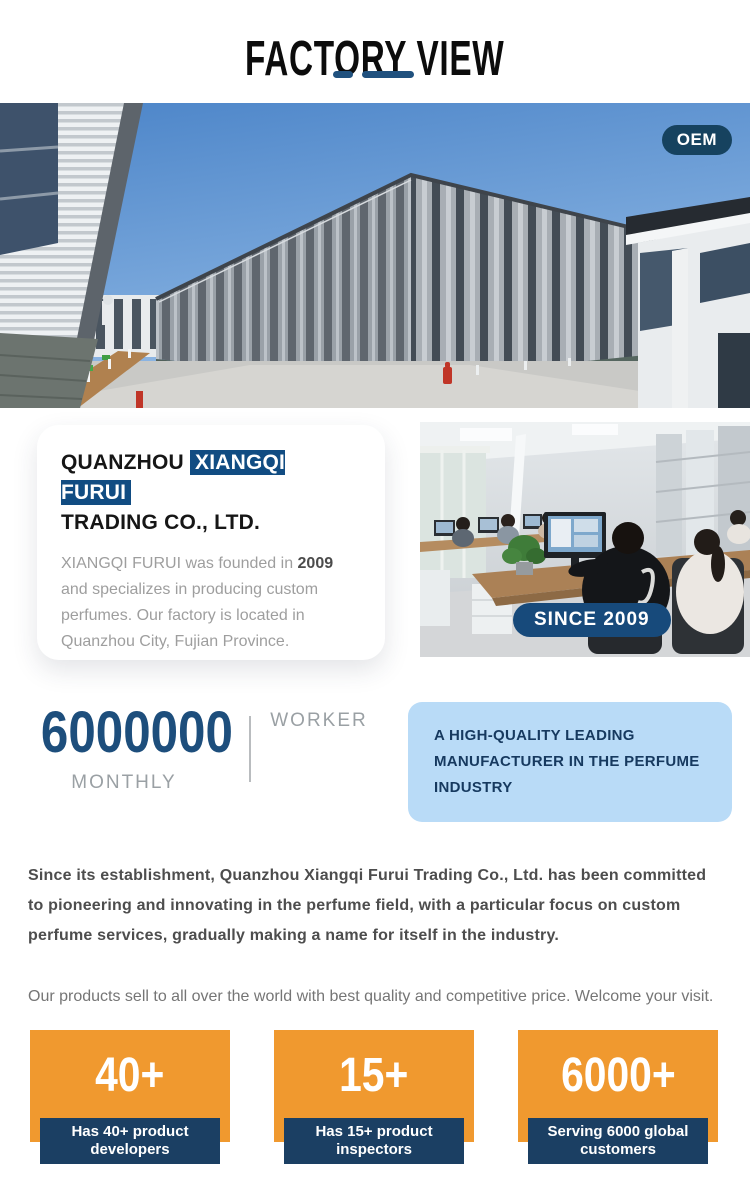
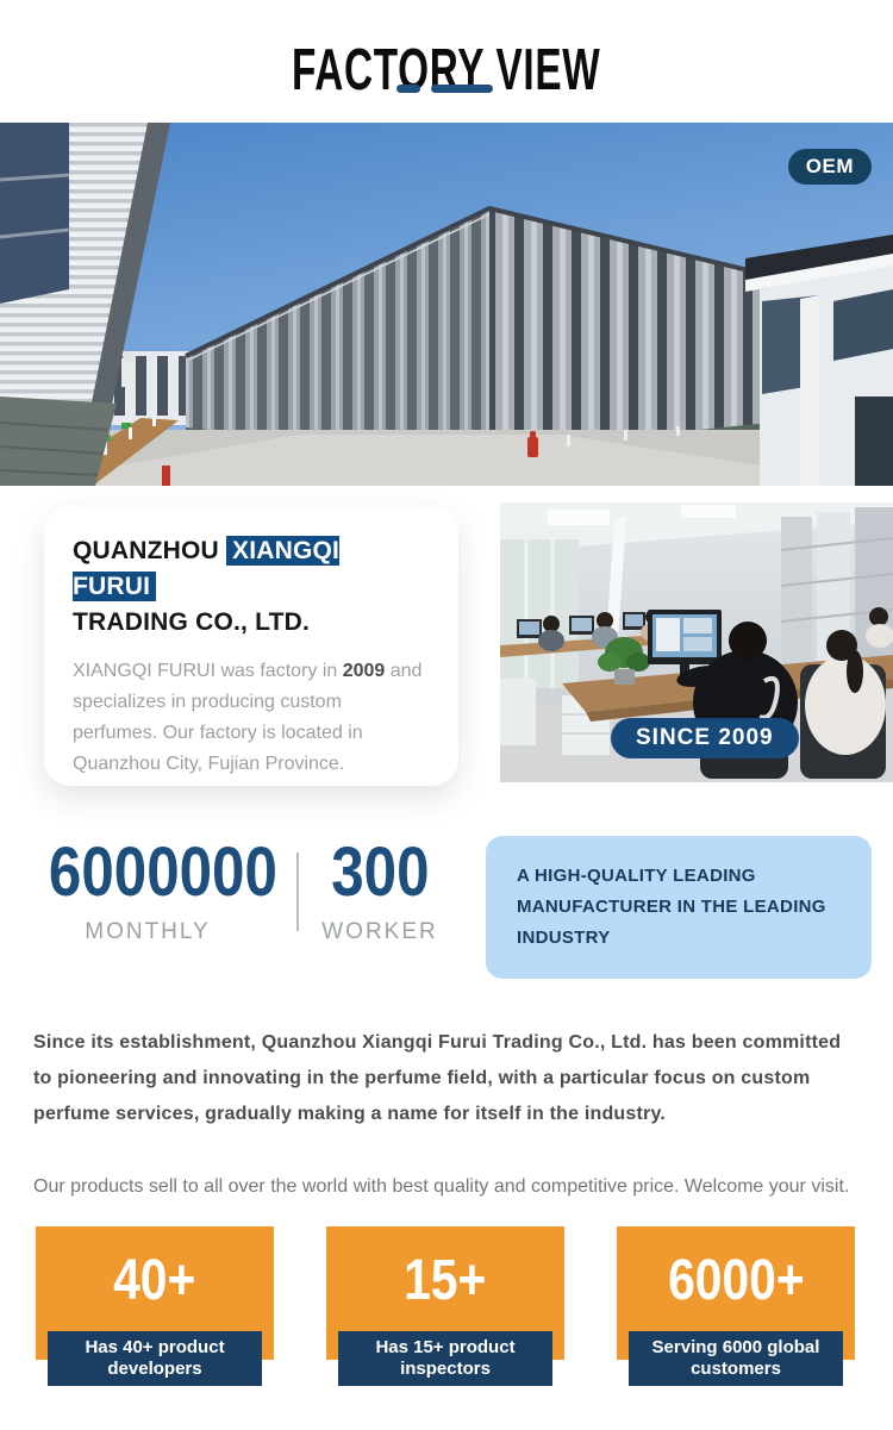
  FACTORY VIEW
  OEM
  QUANZHOU XIANGQI FURUI
  TRADING CO., LTD.
- XIANGQI FURUI was founded in 2009 and specializes in producing custom perfumes. Our factory is located in Quanzhou City, Fujian Province.
+ XIANGQI FURUI was factory in 2009 and specializes in producing custom perfumes. Our factory is located in Quanzhou City, Fujian Province.
  SINCE 2009
  6000000
  MONTHLY
+ 300
  WORKER
- A HIGH-QUALITY LEADING MANUFACTURER IN THE PERFUME INDUSTRY
+ A HIGH-QUALITY LEADING MANUFACTURER IN THE LEADING INDUSTRY
  Since its establishment, Quanzhou Xiangqi Furui Trading Co., Ltd. has been committed to pioneering and innovating in the perfume field, with a particular focus on custom perfume services, gradually making a name for itself in the industry.
  Our products sell to all over the world with best quality and competitive price. Welcome your visit.
  40+
  Has 40+ product developers
  15+
  Has 15+ product inspectors
  6000+
  Serving 6000 global customers
